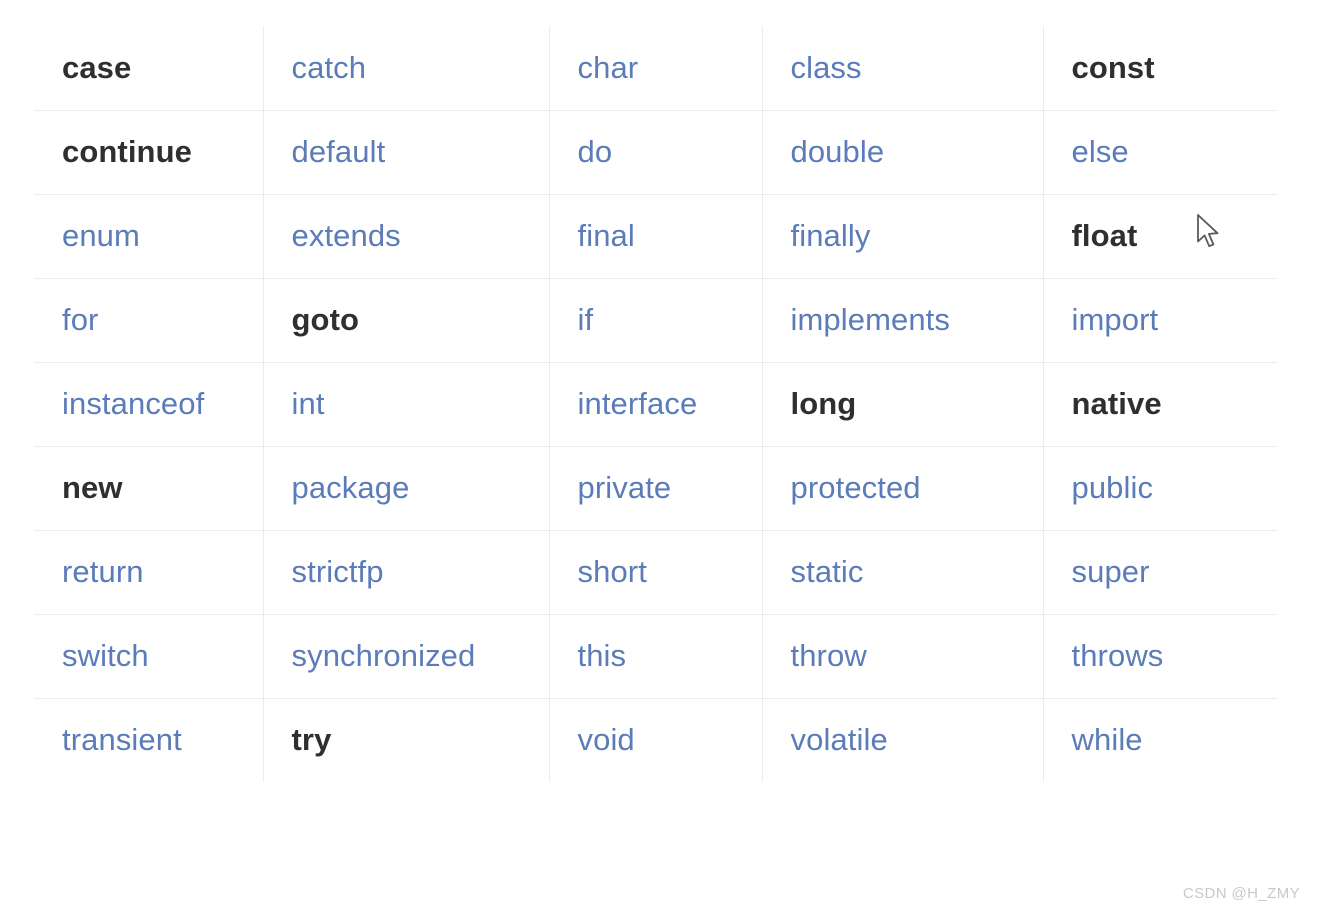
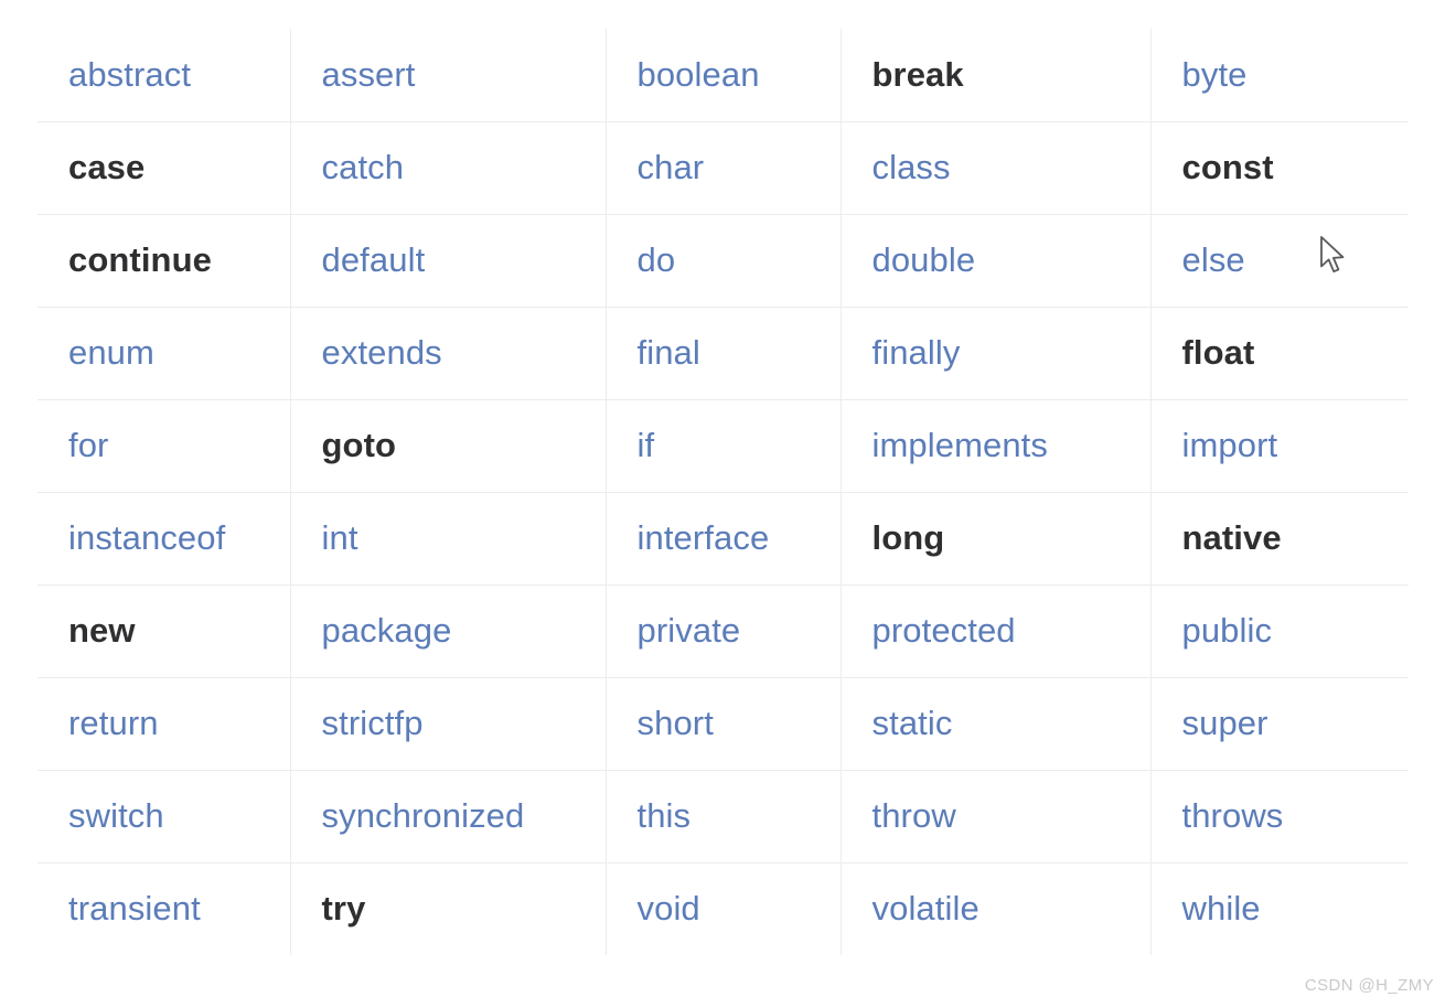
+ abstract	assert	boolean	break	byte
  case	catch	char	class	const
  continue	default	do	double	else
  enum	extends	final	finally	float
  for	goto	if	implements	import
  instanceof	int	interface	long	native
  new	package	private	protected	public
  return	strictfp	short	static	super
  switch	synchronized	this	throw	throws
  transient	try	void	volatile	while
  CSDN @H_ZMY
